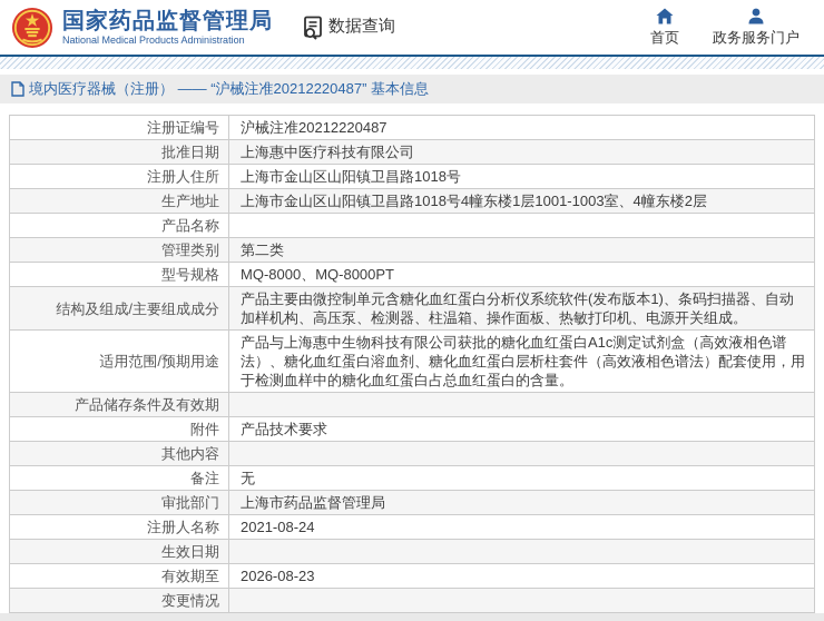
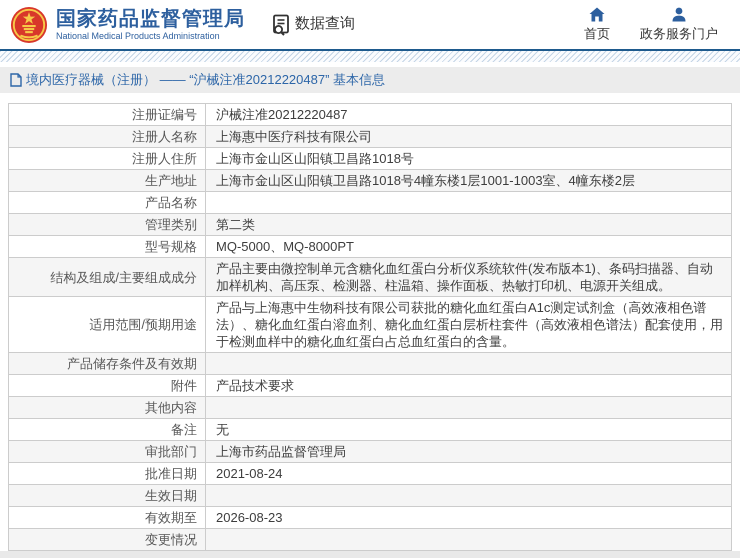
  国家药品监督管理局
  National Medical Products Administration
  数据查询
  首页
  政务服务门户
  境内医疗器械（注册） —— “沪械注准20212220487” 基本信息
  注册证编号
  沪械注准20212220487
- 批准日期
+ 注册人名称
  上海惠中医疗科技有限公司
  注册人住所
  上海市金山区山阳镇卫昌路1018号
  生产地址
  上海市金山区山阳镇卫昌路1018号4幢东楼1层1001-1003室、4幢东楼2层
  产品名称
  管理类别
  第二类
  型号规格
- MQ-8000、MQ-8000PT
+ MQ-5000、MQ-8000PT
  结构及组成/主要组成成分
  产品主要由微控制单元含糖化血红蛋白分析仪系统软件(发布版本1)、条码扫描器、自动加样机构、高压泵、检测器、柱温箱、操作面板、热敏打印机、电源开关组成。
  适用范围/预期用途
  产品与上海惠中生物科技有限公司获批的糖化血红蛋白A1c测定试剂盒（高效液相色谱法）、糖化血红蛋白溶血剂、糖化血红蛋白层析柱套件（高效液相色谱法）配套使用，用于检测血样中的糖化血红蛋白占总血红蛋白的含量。
  产品储存条件及有效期
  附件
  产品技术要求
  其他内容
  备注
  无
  审批部门
  上海市药品监督管理局
- 注册人名称
+ 批准日期
  2021-08-24
  生效日期
  有效期至
  2026-08-23
  变更情况
